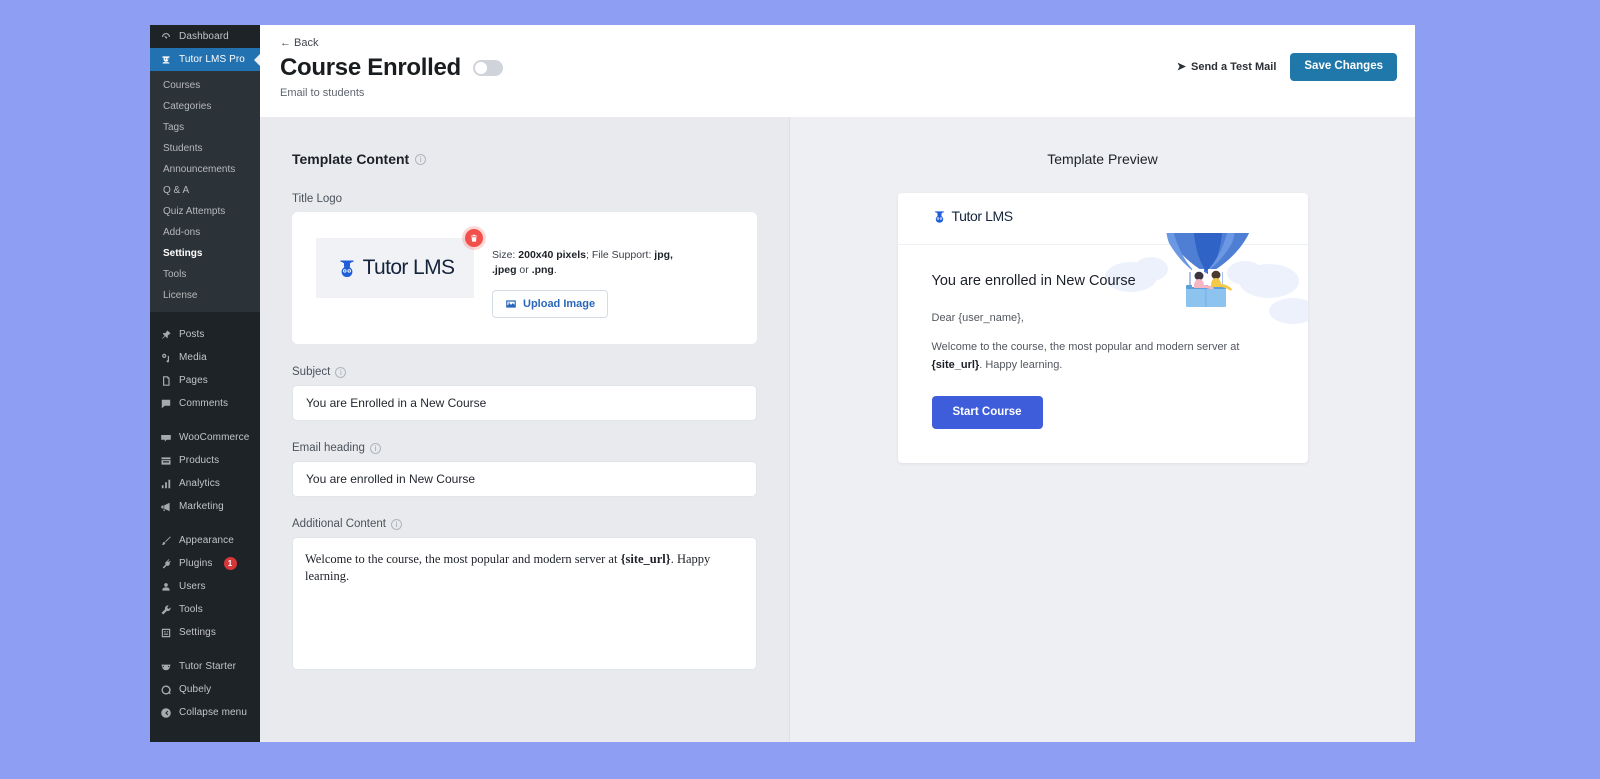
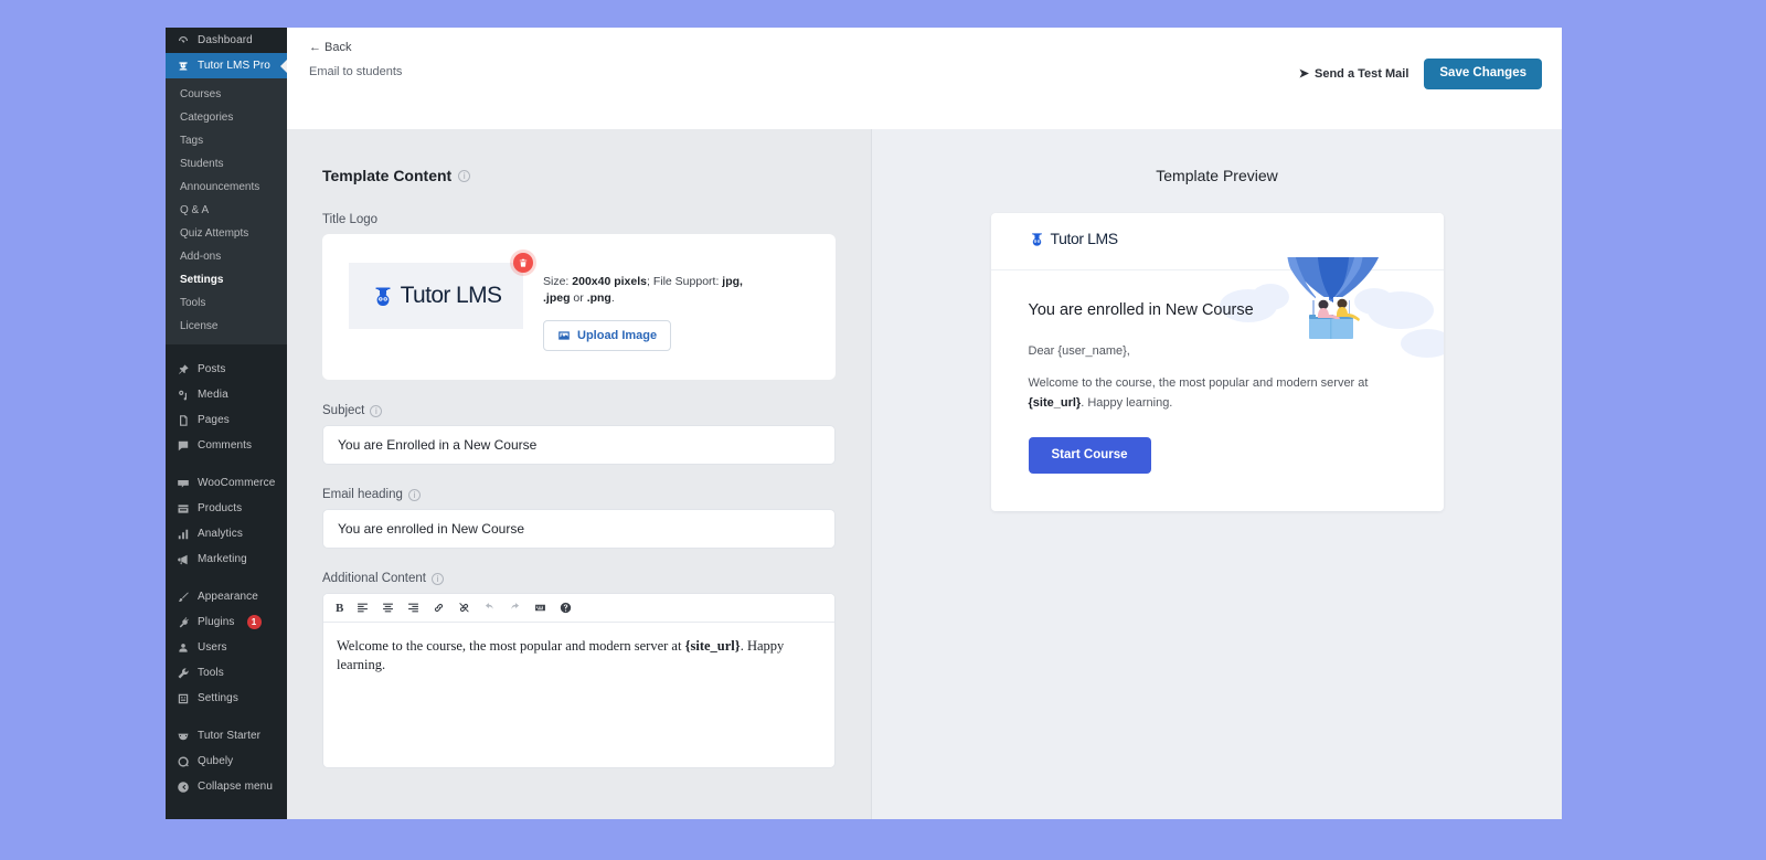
  Dashboard
  Tutor LMS Pro
  Courses
  Categories
  Tags
  Students
  Announcements
  Q & A
  Quiz Attempts
  Add-ons
  Settings
  Tools
  License
  Posts
  Media
  Pages
  Comments
  WooCommerce
  Products
  Analytics
  Marketing
  Appearance
  Plugins
  1
  Users
  Tools
  Settings
  Tutor Starter
  Qubely
  Collapse menu
  ←
  Back
- Course Enrolled
  Email to students
  ➤
  Send a Test Mail
  Save Changes
  Template Content
  i
  Title Logo
  Tutor LMS
  Size: 200x40 pixels; File Support: jpg, .jpeg or .png.
  Upload Image
  Subject
  i
  You are Enrolled in a New Course
  Email heading
  i
  You are enrolled in New Course
  Additional Content
  i
+ B
  Welcome to the course, the most popular and modern server at {site_url}. Happy learning.
  Template Preview
  Tutor LMS
  You are enrolled in New Course
  Dear {user_name},
  Welcome to the course, the most popular and modern server at {site_url}. Happy learning.
  Start Course
